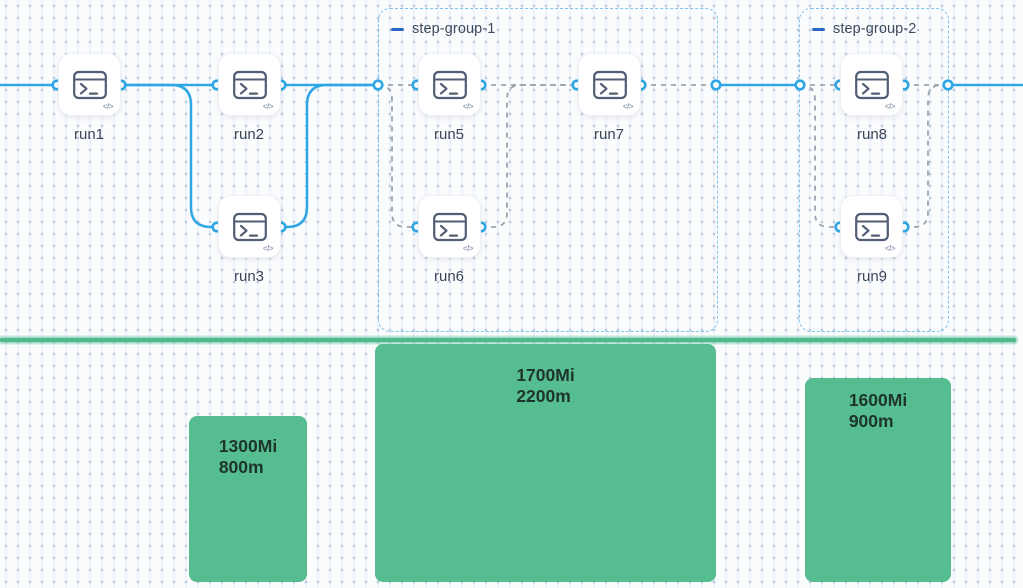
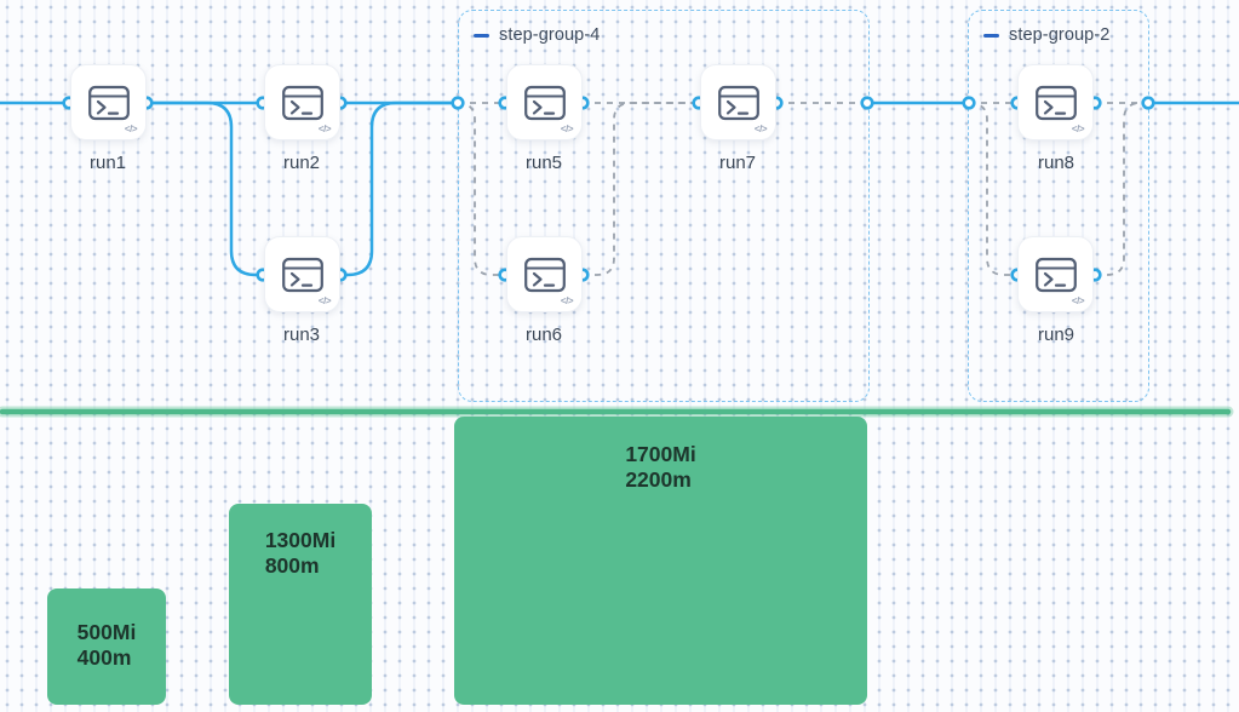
- step-group-1
+ step-group-4
  step-group-2
  </>
  </>
  </>
  </>
  </>
  </>
  </>
  </>
  run1
  run2
  run3
  run5
  run6
  run7
  run8
  run9
+ 500Mi
+ 400m
  1300Mi
  800m
  1700Mi
  2200m
- 1600Mi
- 900m
